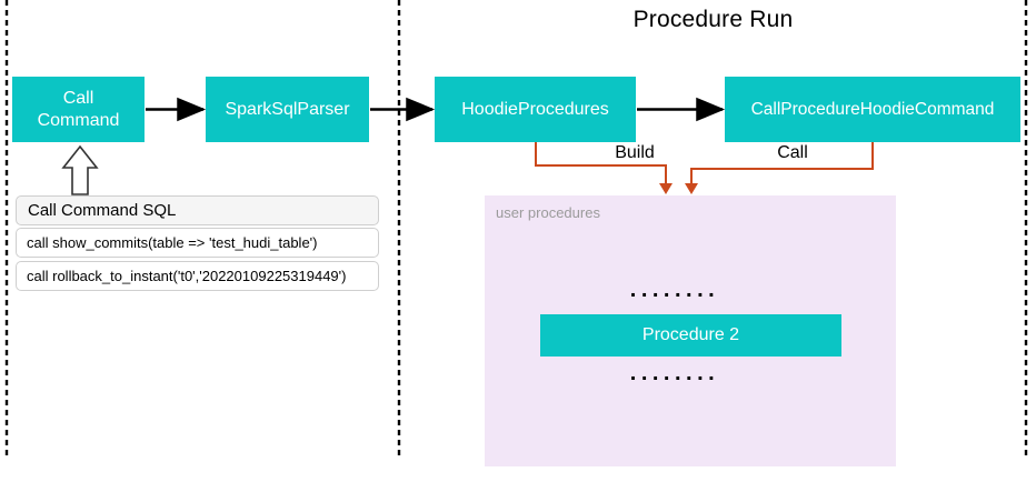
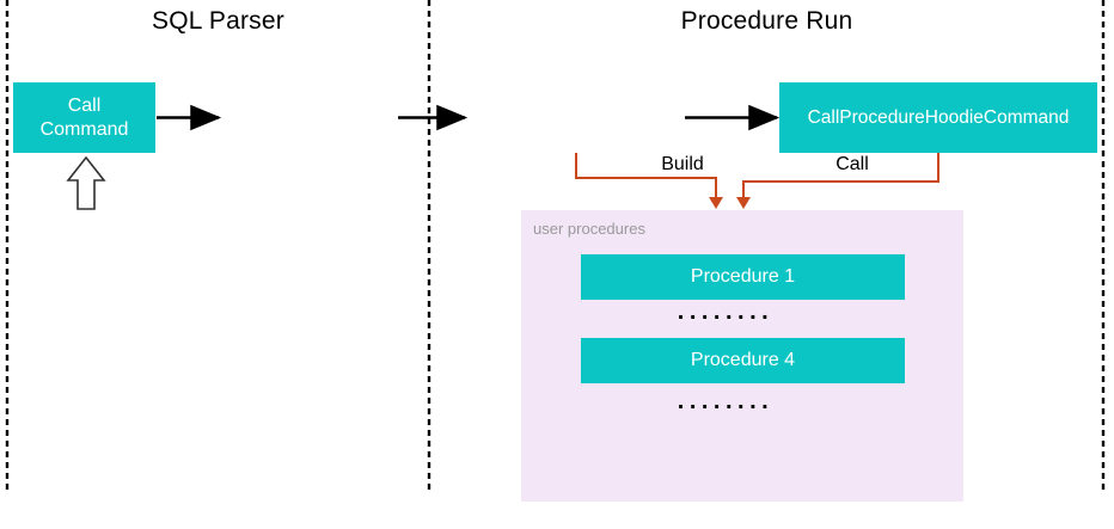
+ SQL Parser
  Procedure Run
  Call
  Command
- SparkSqlParser
- HoodieProcedures
  CallProcedureHoodieCommand
  Build
  Call
  user procedures
+ Procedure 1
  ........
- Procedure 2
+ Procedure 4
  ........
- Call Command SQL
- call show_commits(table => 'test_hudi_table')
- call rollback_to_instant('t0','20220109225319449')
